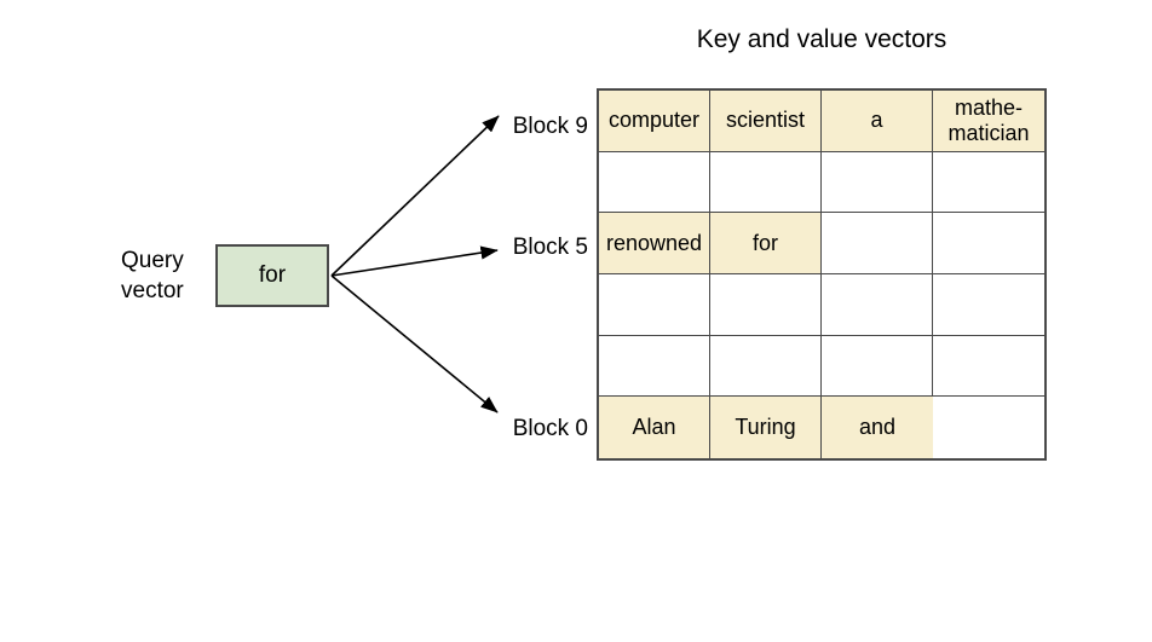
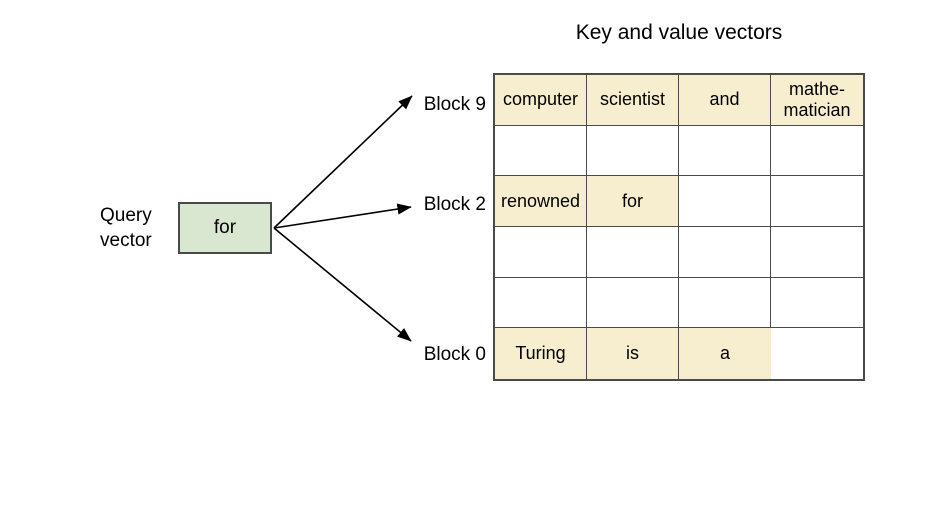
  Key and value vectors
  Query vector
  for
  Block 9
- Block 5
+ Block 2
  Block 0
  computer
  scientist
- a
+ and
  mathe-
  matician
  renowned
  for
- Alan
  Turing
+ is
- and
+ a
